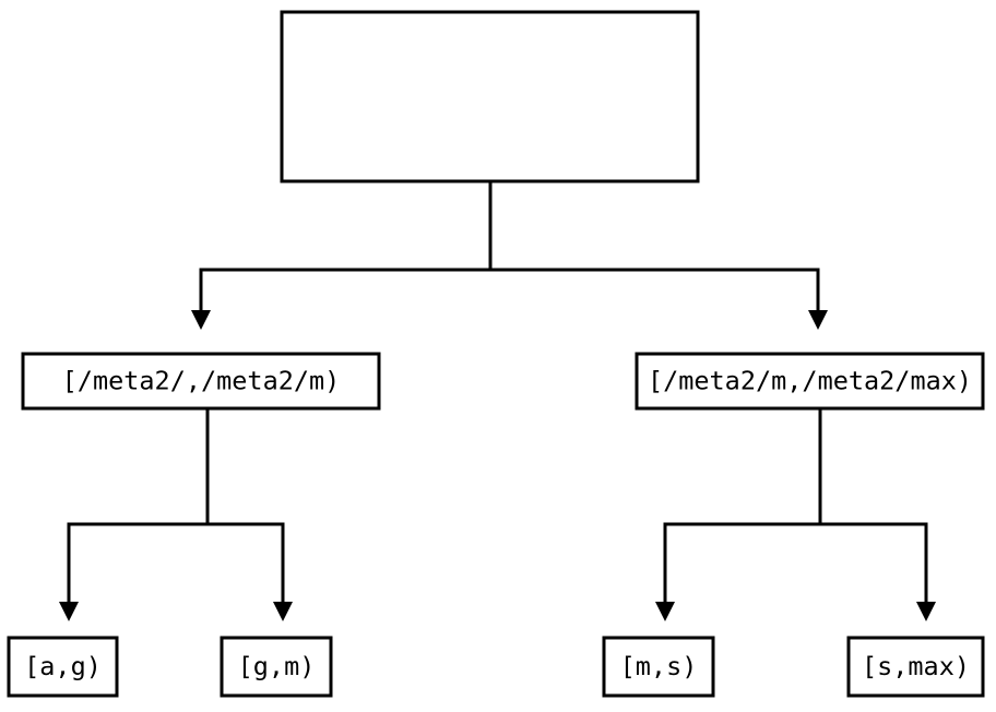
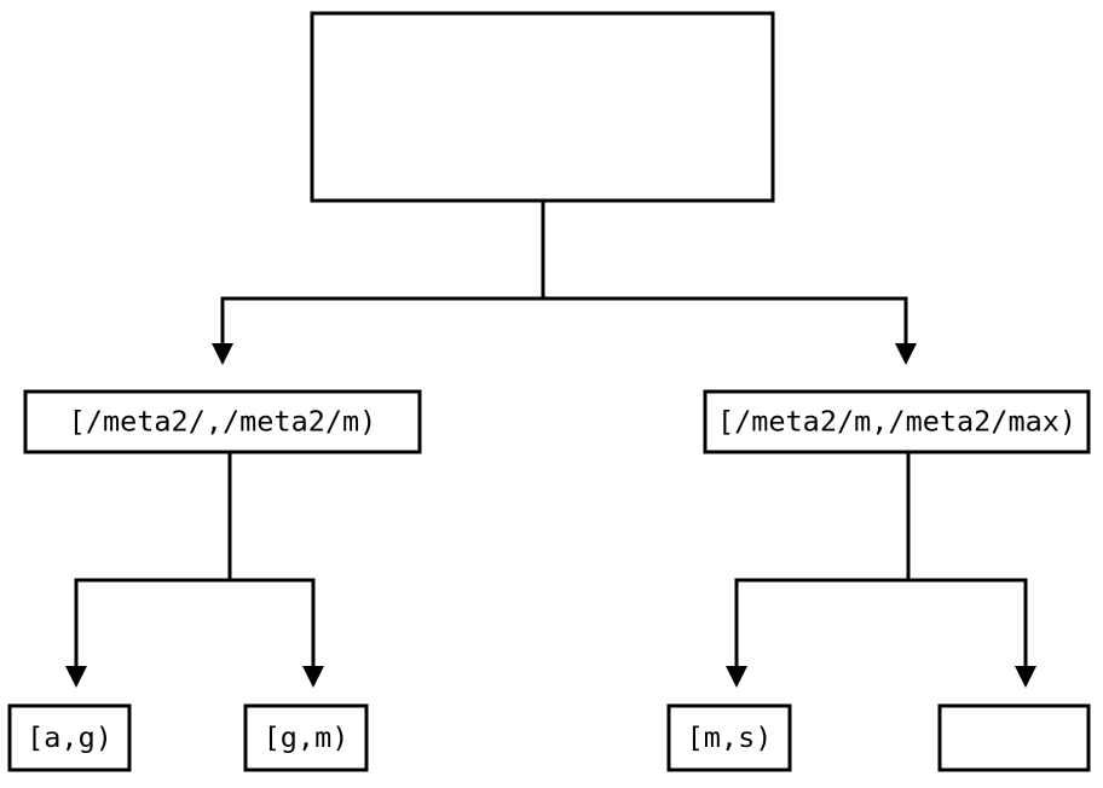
  [/meta2/,/meta2/m)
  [/meta2/m,/meta2/max)
  [a,g)
  [g,m)
  [m,s)
- [s,max)
